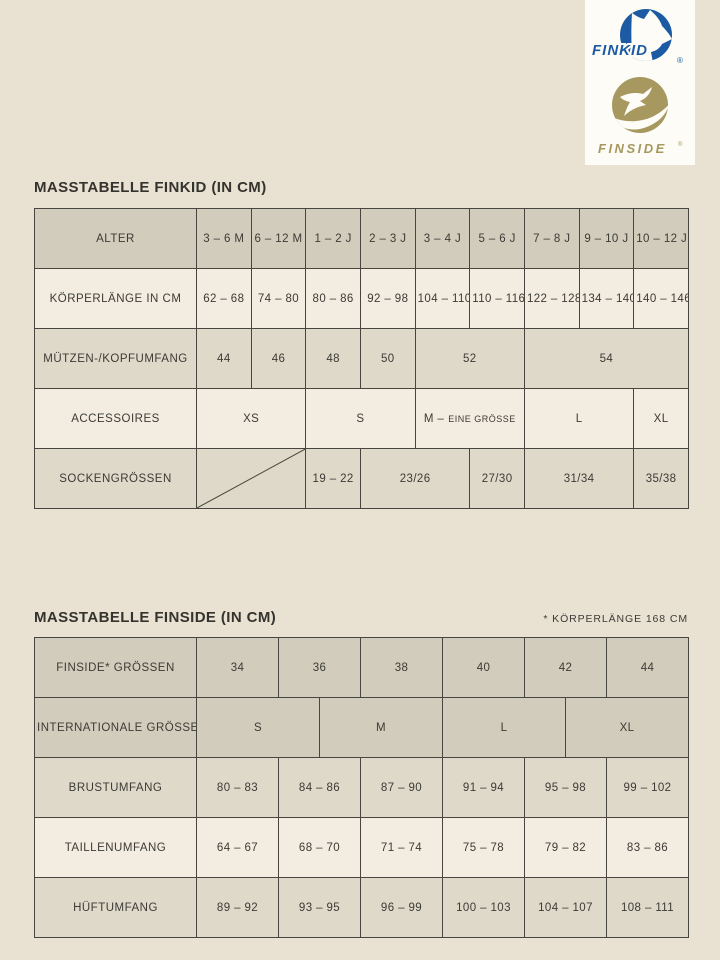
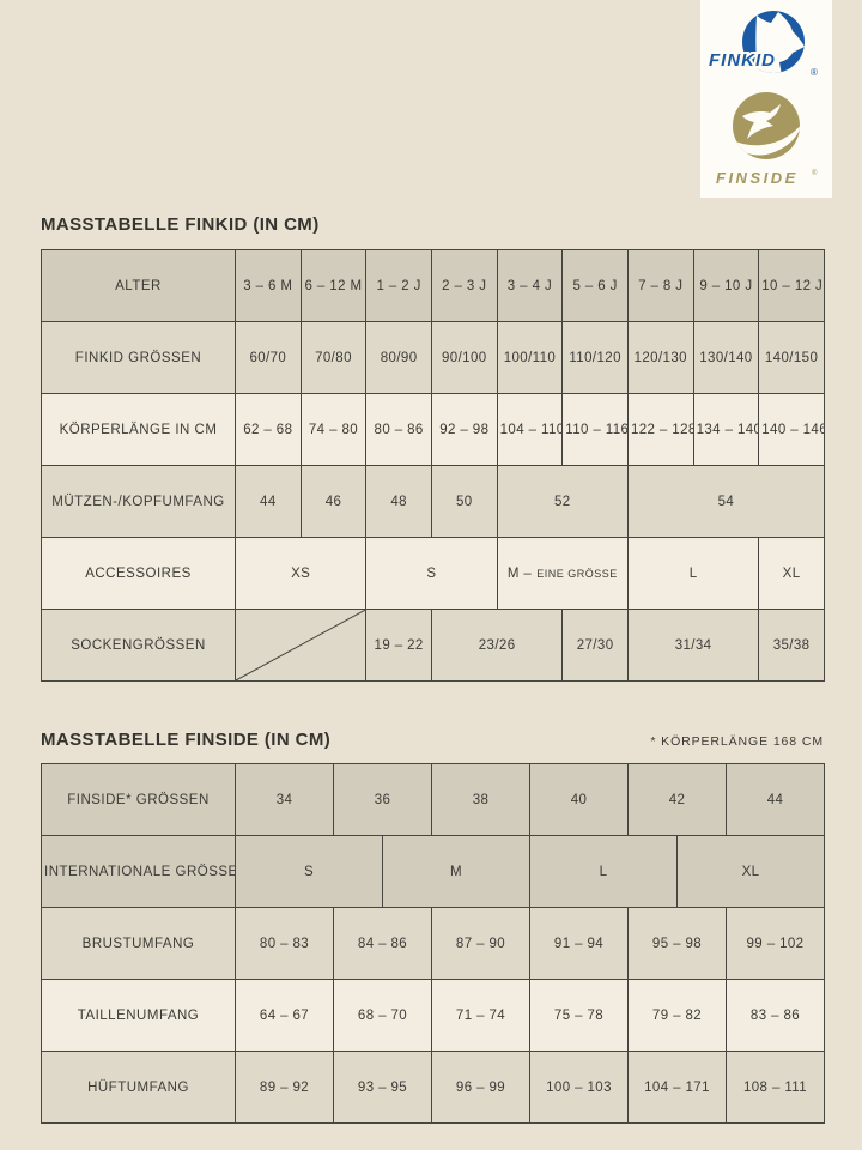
  FINKID
  ®
  FINSIDE
  MASSTABELLE FINKID (IN CM)
  ALTER	3 – 6 M	6 – 12 M	1 – 2 J	2 – 3 J	3 – 4 J	5 – 6 J	7 – 8 J	9 – 10 J	10 – 12 J
+ FINKID GRÖSSEN	60/70	70/80	80/90	90/100	100/110	110/120	120/130	130/140	140/150
  KÖRPERLÄNGE IN CM	62 – 68	74 – 80	80 – 86	92 – 98	104 – 110	110 – 116	122 – 128	134 – 140	140 – 146
  MÜTZEN-/KOPFUMFANG	44	46	48	50	52	54
  ACCESSOIRES	XS	S	M – EINE GRÖSSE	L	XL
  SOCKENGRÖSSEN		19 – 22	23/26	27/30	31/34	35/38
  MASSTABELLE FINSIDE (IN CM)
  * KÖRPERLÄNGE 168 CM
  FINSIDE* GRÖSSEN	34	36	38	40	42	44
  INTERNATIONALE GRÖSSE	S	M	L	XL
  BRUSTUMFANG	80 – 83	84 – 86	87 – 90	91 – 94	95 – 98	99 – 102
  TAILLENUMFANG	64 – 67	68 – 70	71 – 74	75 – 78	79 – 82	83 – 86
- HÜFTUMFANG	89 – 92	93 – 95	96 – 99	100 – 103	104 – 107	108 – 111
+ HÜFTUMFANG	89 – 92	93 – 95	96 – 99	100 – 103	104 – 171	108 – 111
